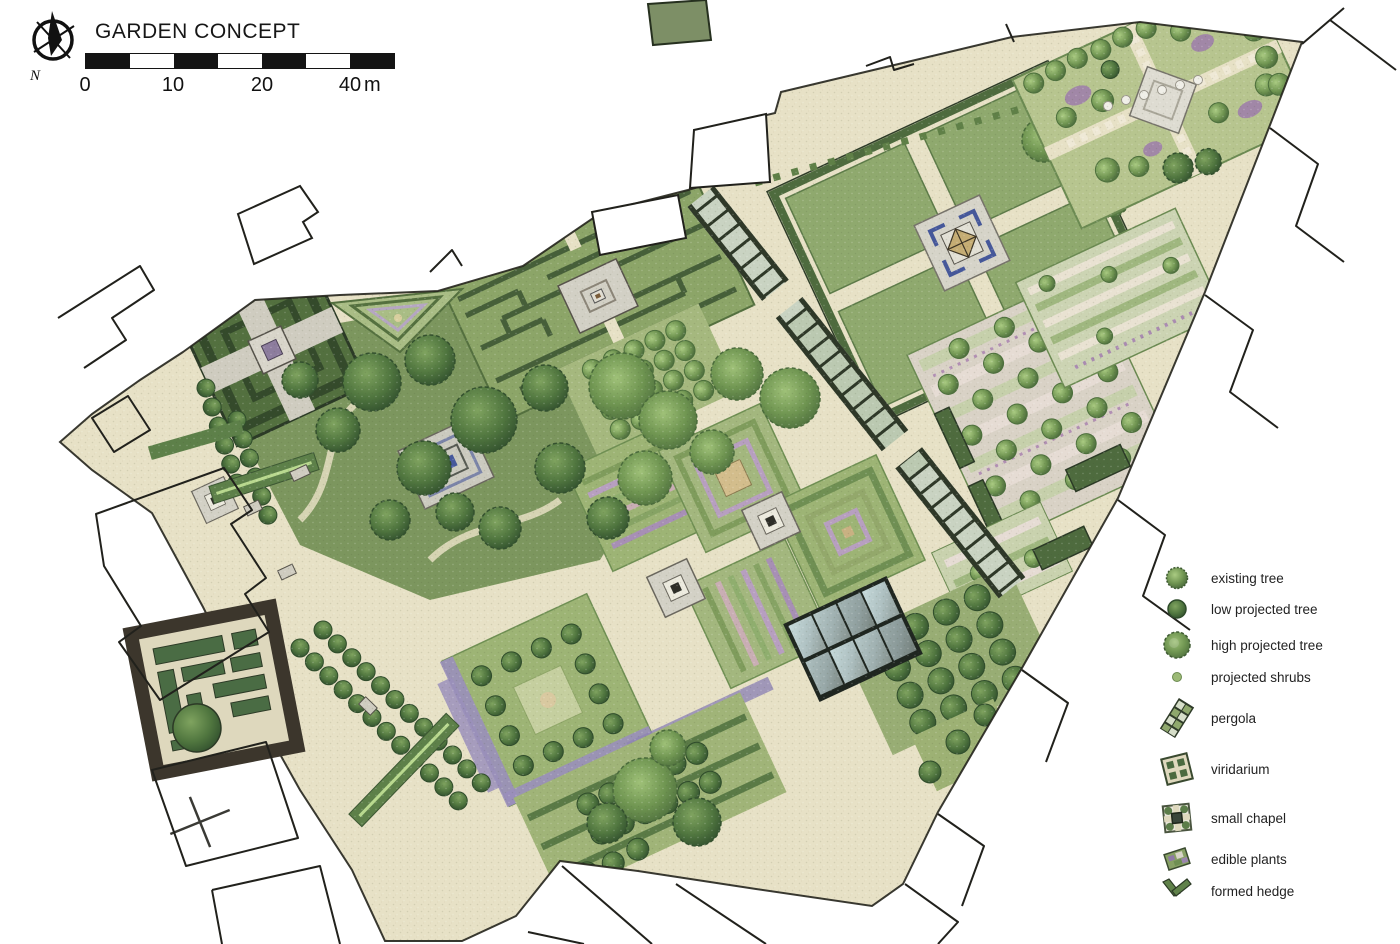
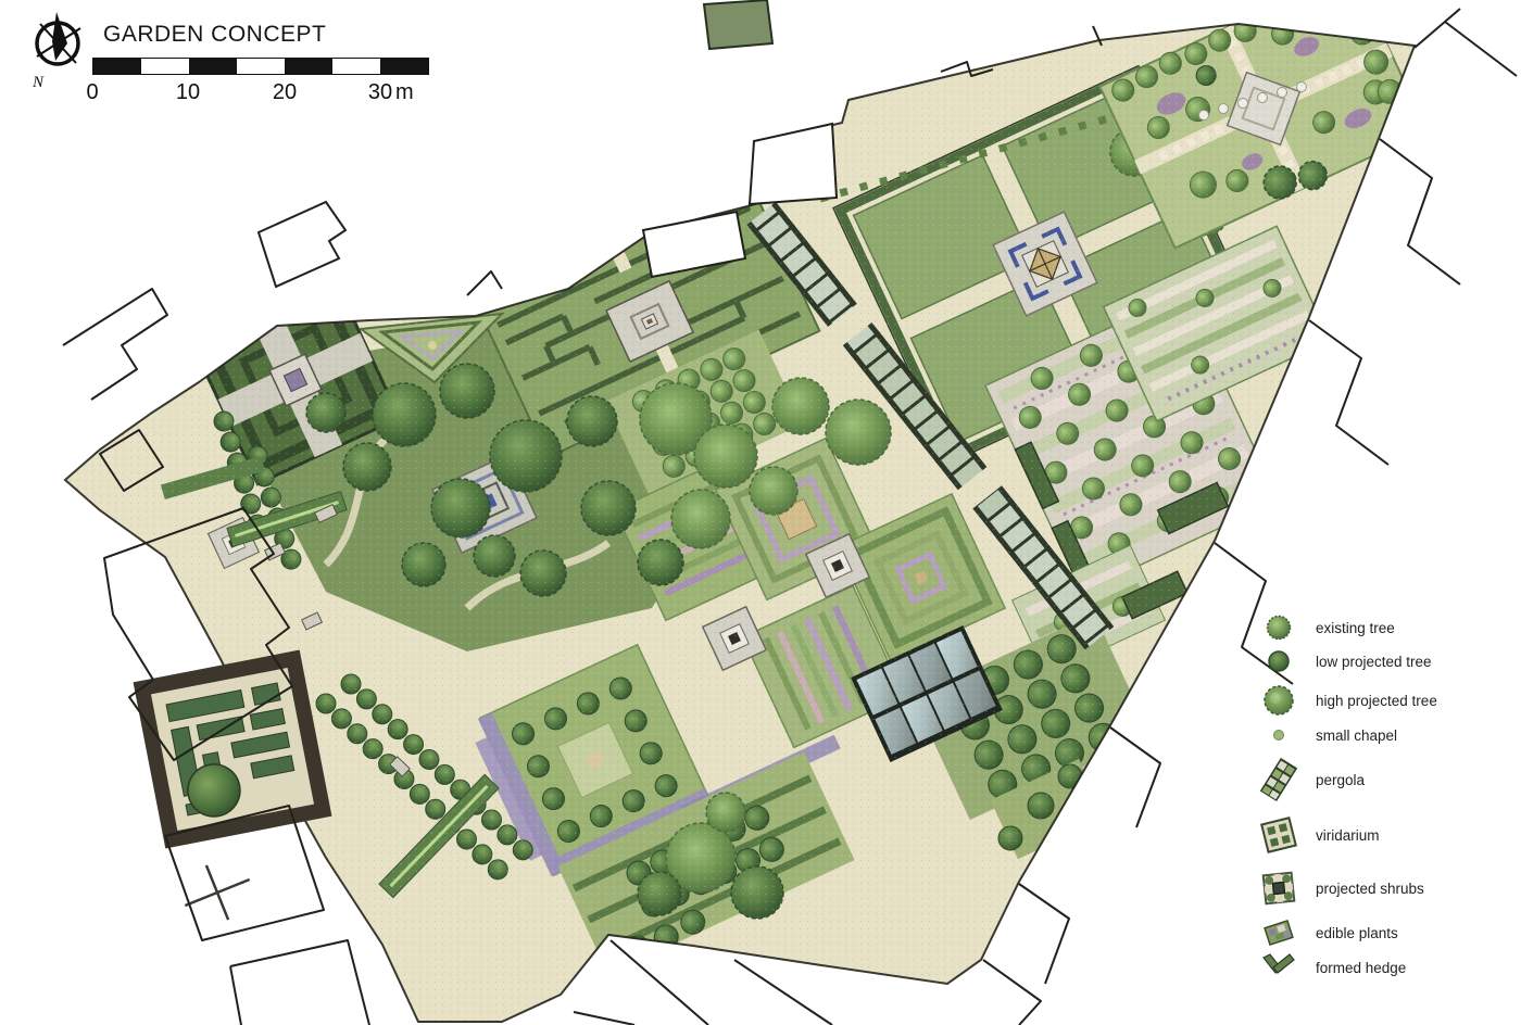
  N
  GARDEN CONCEPT
  0
  10
  20
- 40
+ 30
  m
  existing tree
  low projected tree
  high projected tree
- projected shrubs
+ small chapel
  pergola
  viridarium
- small chapel
+ projected shrubs
  edible plants
  formed hedge
